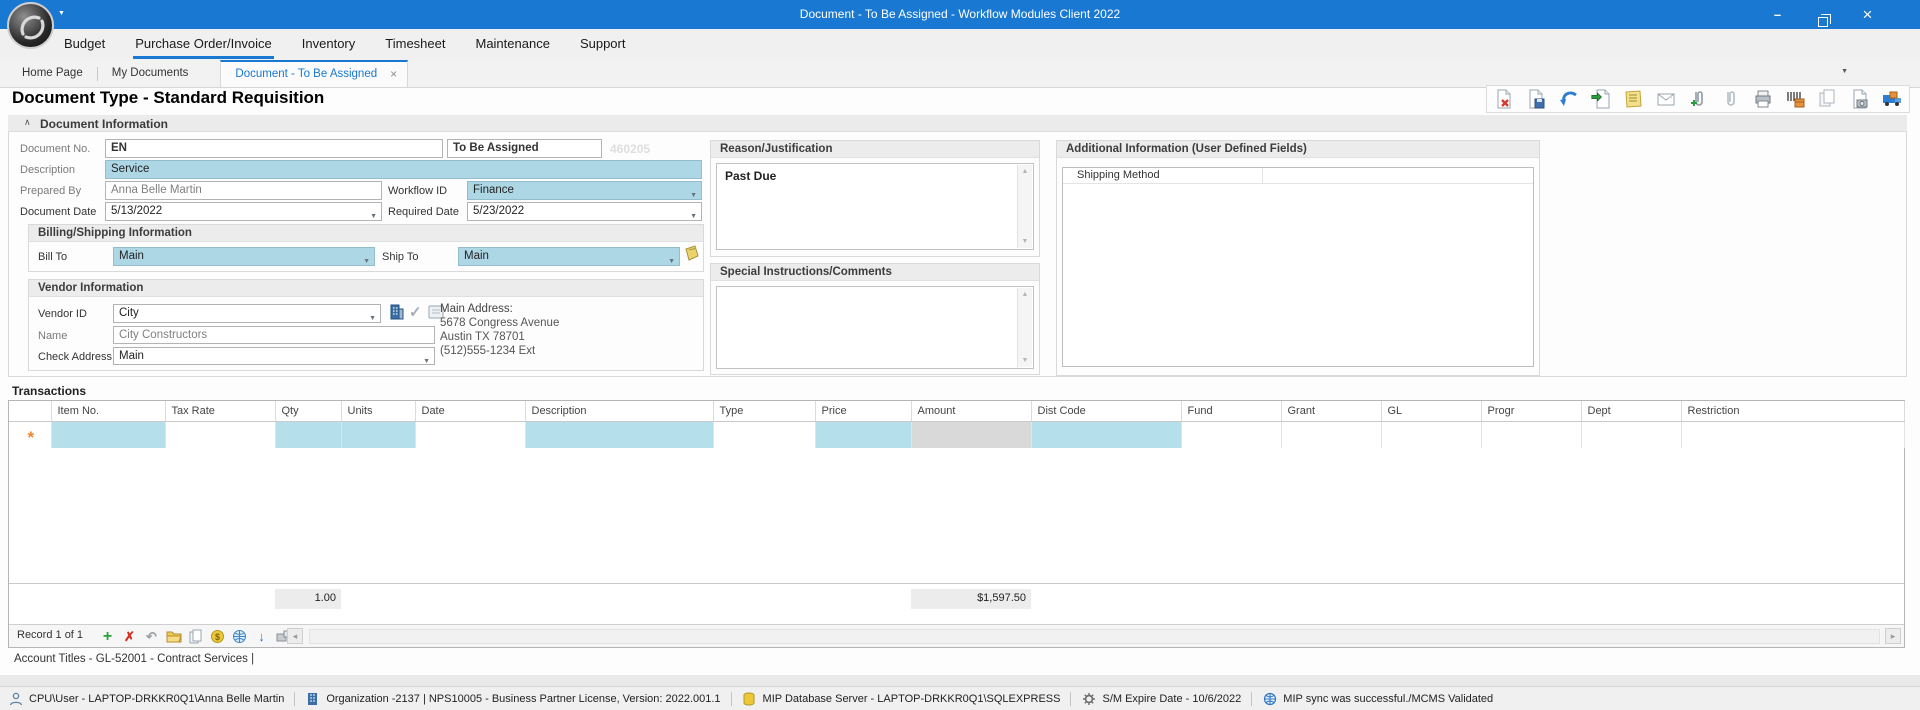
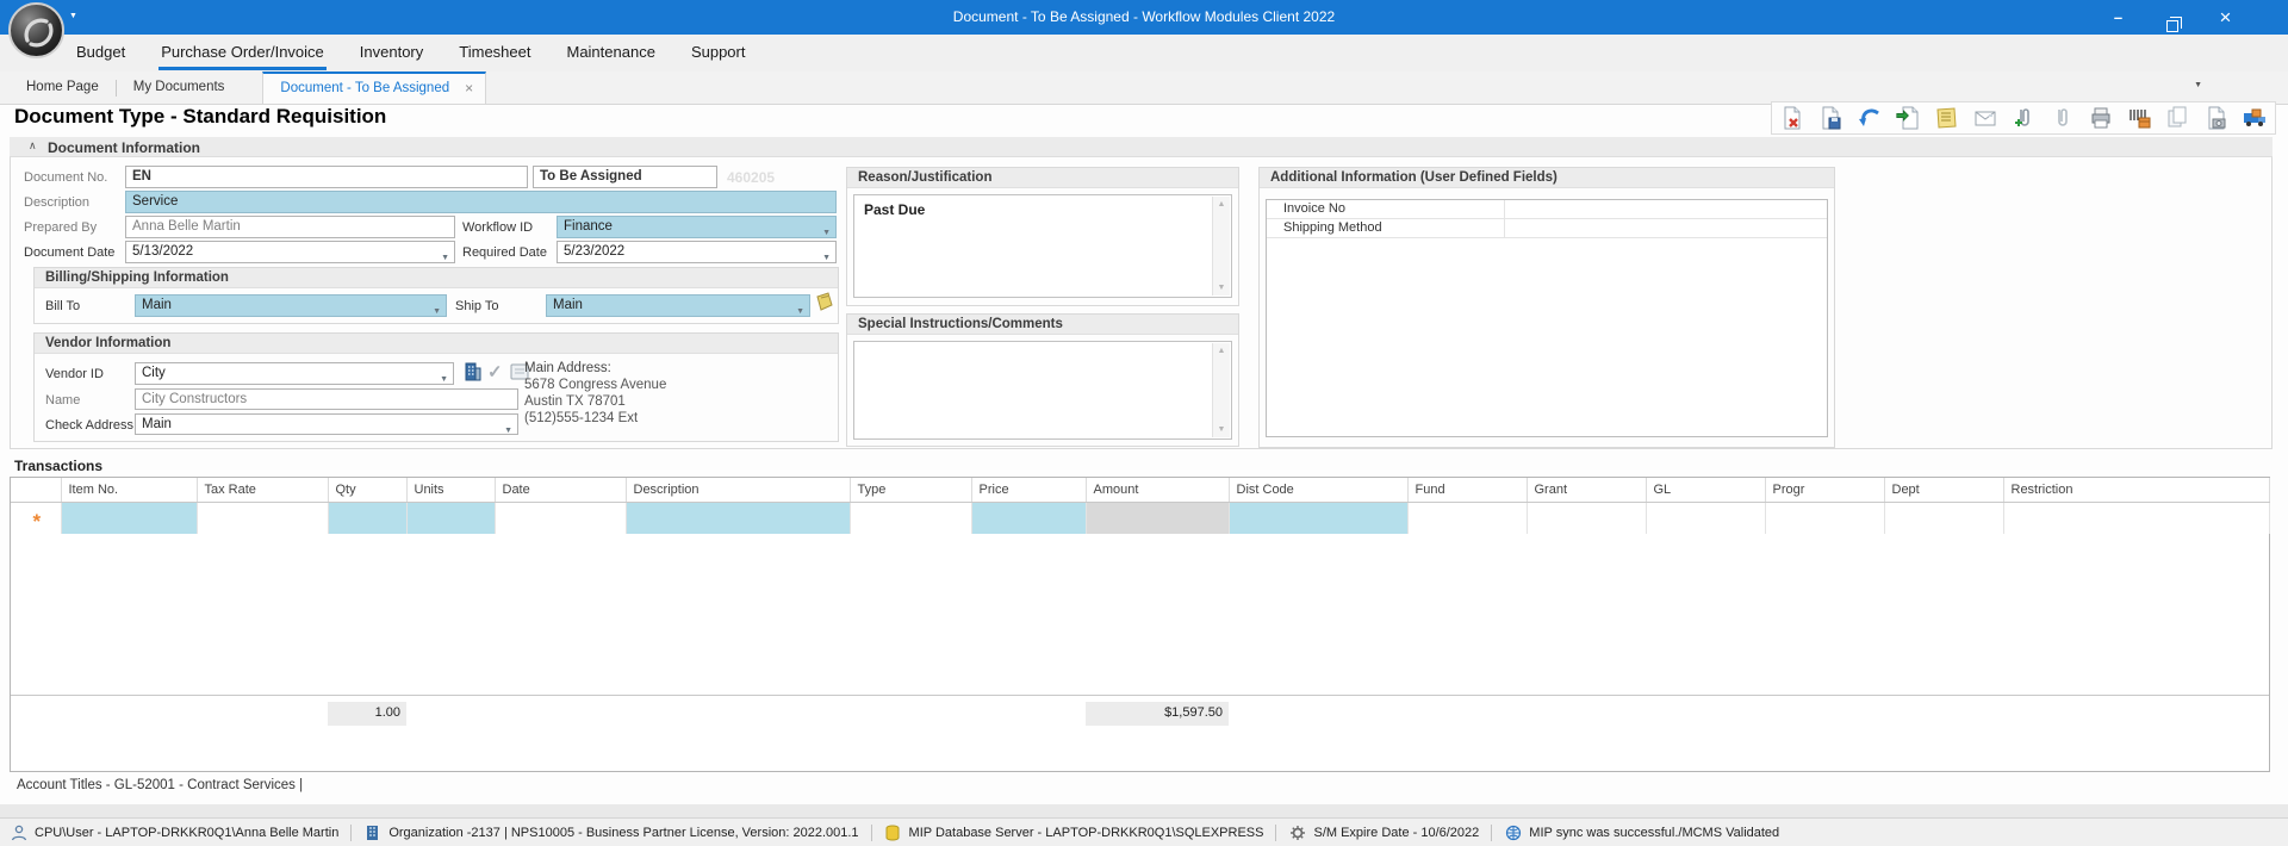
  Document - To Be Assigned - Workflow Modules Client 2022
  Budget
  Purchase Order/Invoice
  Inventory
  Timesheet
  Maintenance
  Support
  Home Page
  My Documents
  Document - To Be Assigned
  Document Type - Standard Requisition
  Document Information
  Document No.
  EN
  To Be Assigned
  460205
  Description
  Service
  Prepared By
  Anna Belle Martin
  Workflow ID
  Finance
  Document Date
  5/13/2022
  Required Date
  5/23/2022
  Billing/Shipping Information
  Bill To
  Main
  Ship To
  Main
  Vendor Information
  Vendor ID
  City
  Main Address:
  5678 Congress Avenue
  Austin TX 78701
  (512)555-1234 Ext
  Name
  City Constructors
  Check Address
  Main
  Reason/Justification
  Past Due
  Special Instructions/Comments
  Additional Information (User Defined Fields)
+ Invoice No
  Shipping Method
  Transactions
  	Item No.	Tax Rate	Qty	Units	Date	Description	Type	Price	Amount	Dist Code	Fund	Grant	GL	Progr	Dept	Restriction
  1.00
  $1,597.50
- Record 1 of 1
- $
  Account Titles - GL-52001 - Contract Services |
  CPU\User - LAPTOP-DRKKR0Q1\Anna Belle Martin
  Organization -2137 | NPS10005 - Business Partner License, Version: 2022.001.1
  MIP Database Server - LAPTOP-DRKKR0Q1\SQLEXPRESS
  S/M Expire Date - 10/6/2022
  MIP sync was successful./MCMS Validated
